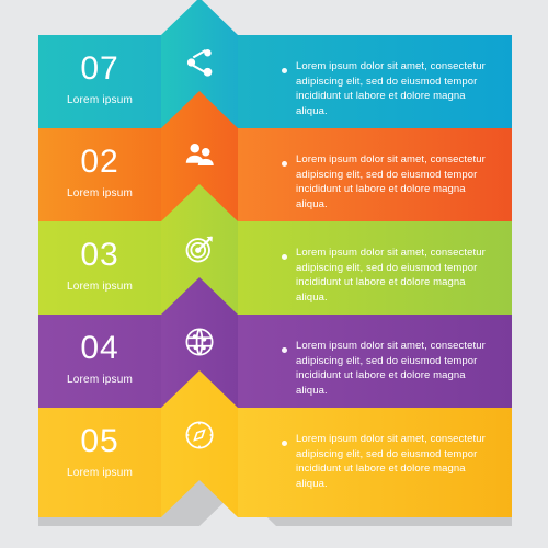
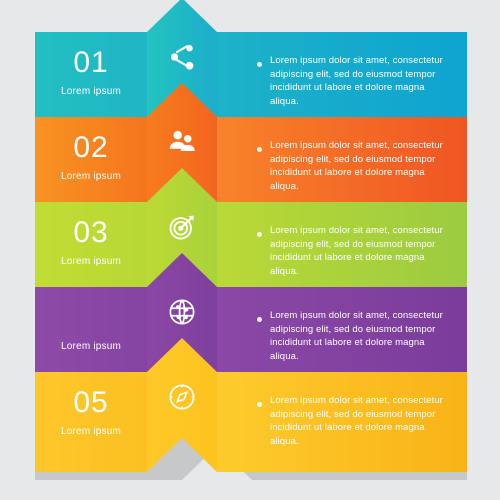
- 07
+ 01
  Lorem ipsum
  Lorem ipsum dolor sit amet, consectetur adipiscing elit, sed do eiusmod tempor incididunt ut labore et dolore magna aliqua.
  02
  Lorem ipsum
  Lorem ipsum dolor sit amet, consectetur adipiscing elit, sed do eiusmod tempor incididunt ut labore et dolore magna aliqua.
  03
  Lorem ipsum
  Lorem ipsum dolor sit amet, consectetur adipiscing elit, sed do eiusmod tempor incididunt ut labore et dolore magna aliqua.
- 04
  Lorem ipsum
  Lorem ipsum dolor sit amet, consectetur adipiscing elit, sed do eiusmod tempor incididunt ut labore et dolore magna aliqua.
  05
  Lorem ipsum
  Lorem ipsum dolor sit amet, consectetur adipiscing elit, sed do eiusmod tempor incididunt ut labore et dolore magna aliqua.
